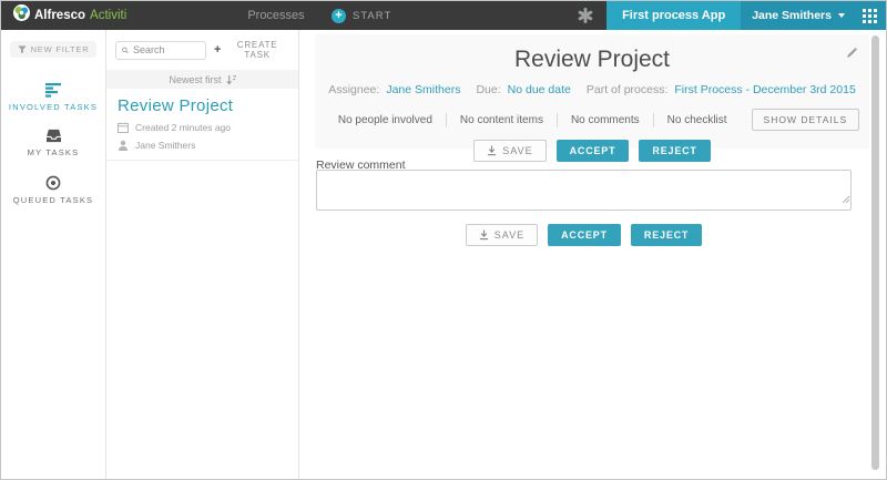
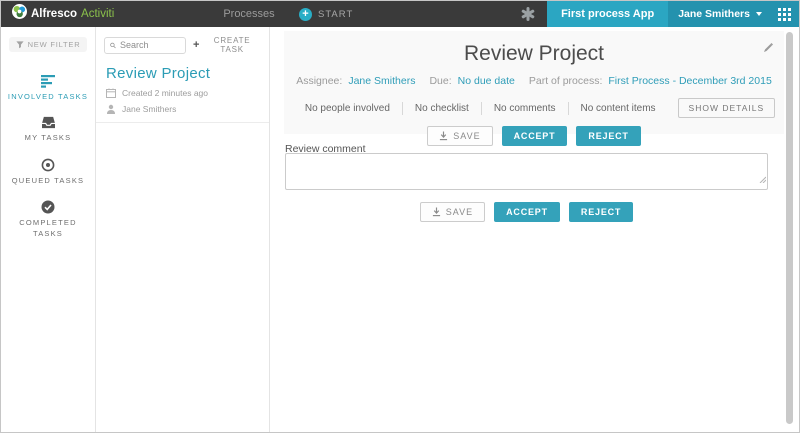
  Alfresco
  Activiti
  Processes
  +
  START
  First process App
  Jane Smithers
  NEW FILTER
  INVOLVED TASKS
  MY TASKS
  QUEUED TASKS
+ COMPLETED TASKS
  Search
  +
  CREATE TASK
- Newest first
  Review Project
  Created 2 minutes ago
  Jane Smithers
  Review Project
  Assignee:
  Jane Smithers
  Due:
  No due date
  Part of process:
  First Process - December 3rd 2015
  No people involved
- No content items
+ No checklist
  No comments
- No checklist
+ No content items
  SHOW DETAILS
  SAVE
  ACCEPT
  REJECT
  Review comment
  SAVE
  ACCEPT
  REJECT
